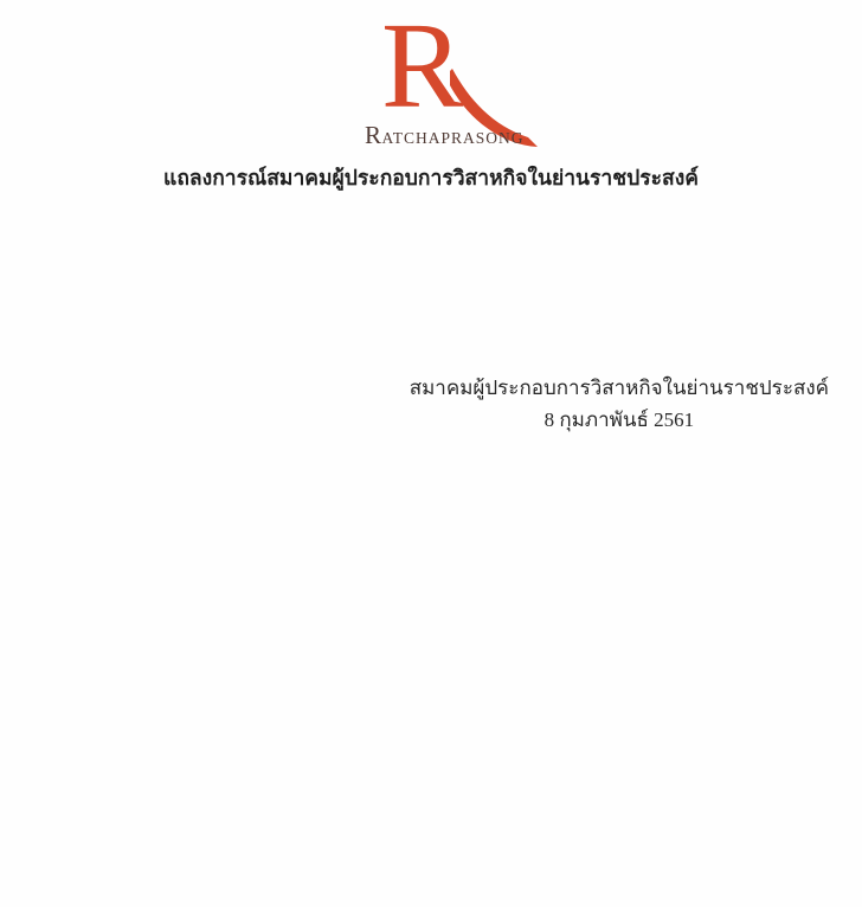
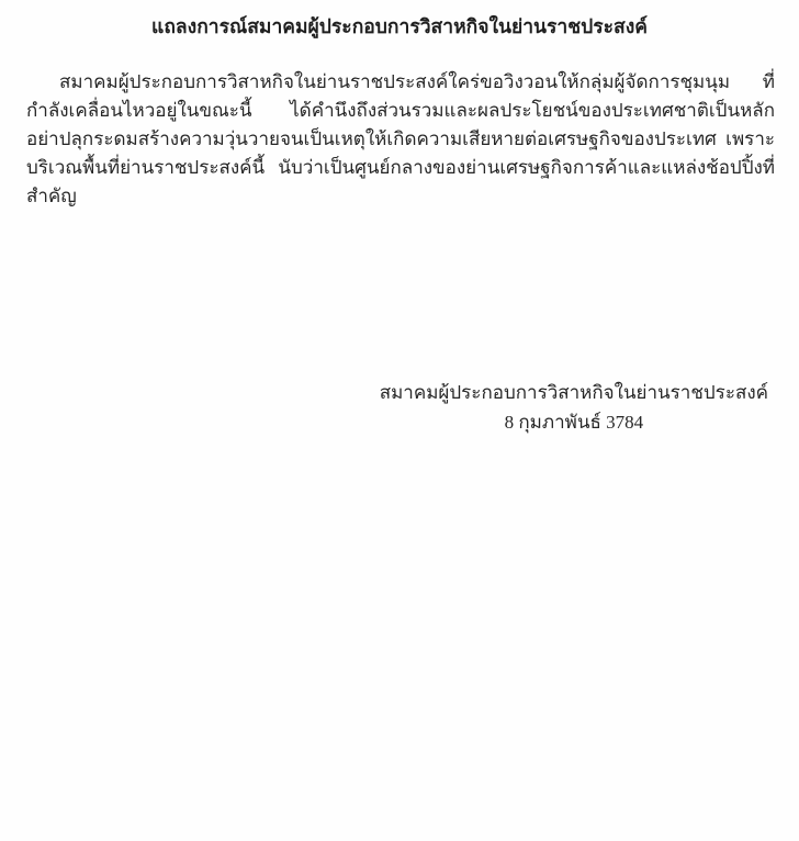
- R
- RATCHAPRASONG
  แถลงการณ์สมาคมผู้ประกอบการวิสาหกิจในย่านราชประสงค์
+ สมาคมผู้ประกอบการวิสาหกิจในย่านราชประสงค์ใคร่ขอวิงวอนให้กลุ่มผู้จัดการชุมนุม ที่กำลังเคลื่อนไหวอยู่ในขณะนี้ ได้คำนึงถึงส่วนรวมและผลประโยชน์ของประเทศชาติเป็นหลัก อย่าปลุกระดมสร้างความวุ่นวายจนเป็นเหตุให้เกิดความเสียหายต่อเศรษฐกิจของประเทศ เพราะบริเวณพื้นที่ย่านราชประสงค์นี้ นับว่าเป็นศูนย์กลางของย่านเศรษฐกิจการค้าและแหล่งช้อปปิ้งที่สำคัญ
  สมาคมผู้ประกอบการวิสาหกิจในย่านราชประสงค์
- 8 กุมภาพันธ์ 2561
+ 8 กุมภาพันธ์ 3784
